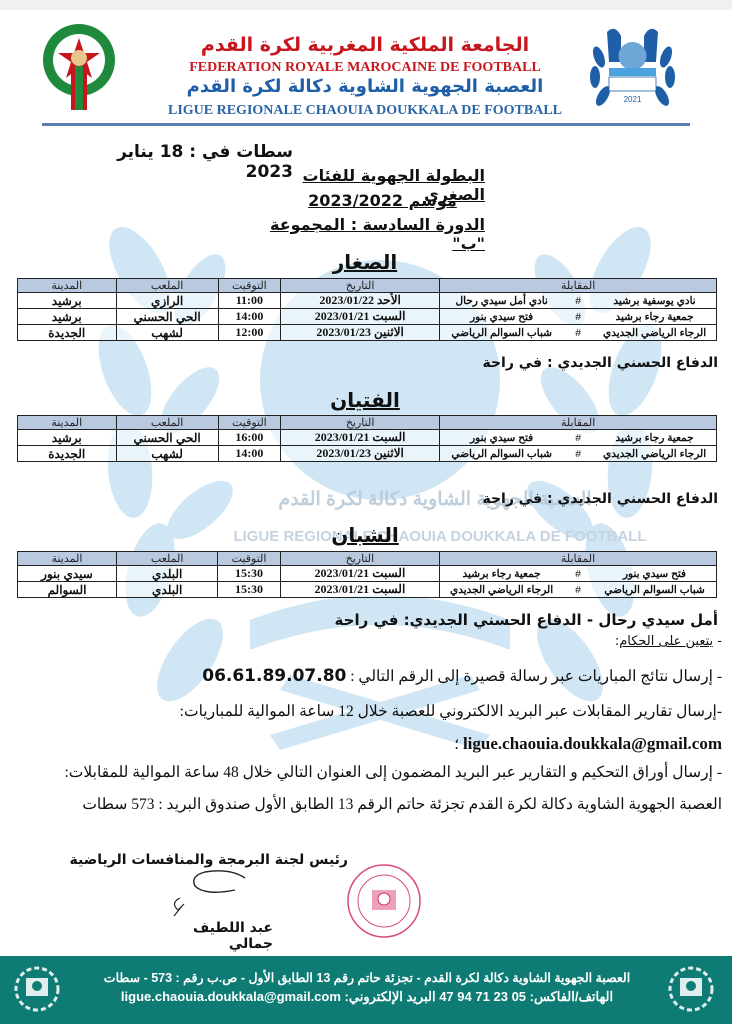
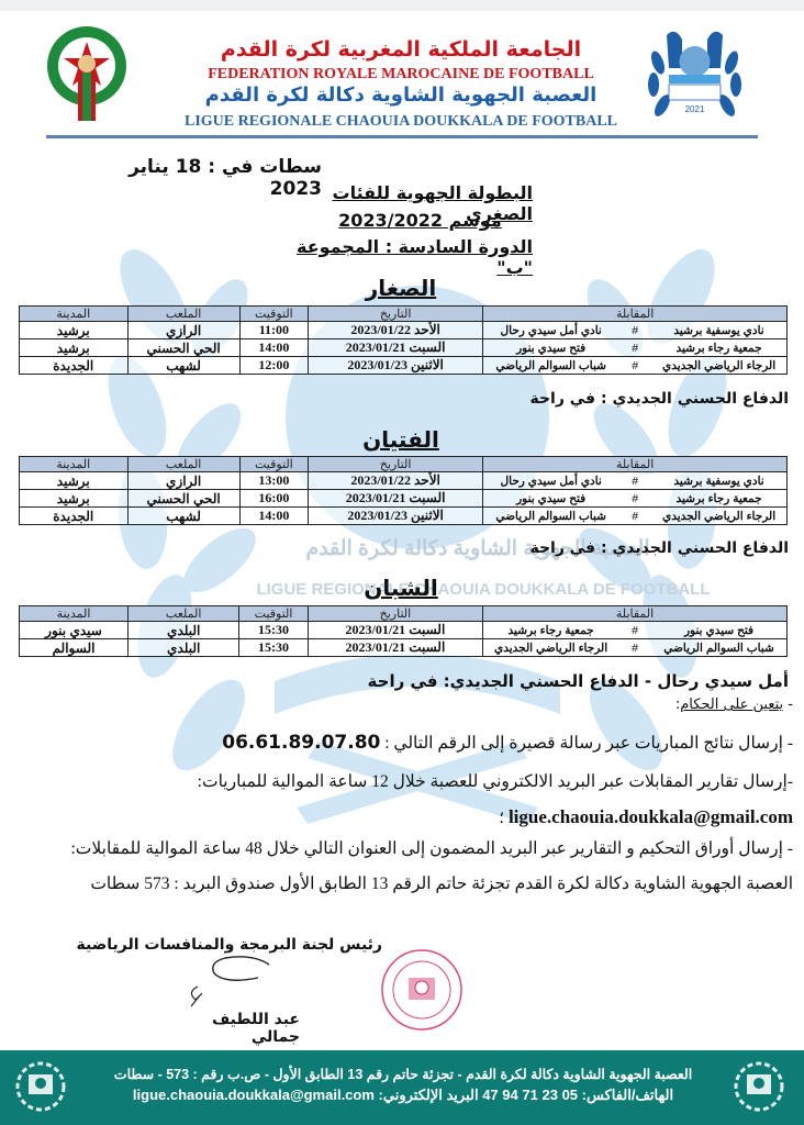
  العصبة الجهوية الشاوية دكالة لكرة القدم
  LIGUE REGIONALE CHAOUIA DOUKKALA DE FOOTBALL
  2021
  الجامعة الملكية المغربية لكرة القدم
  FEDERATION ROYALE MAROCAINE DE FOOTBALL
  العصبة الجهوية الشاوية دكالة لكرة القدم
  LIGUE REGIONALE CHAOUIA DOUKKALA DE FOOTBALL
  سطات في : 18 يناير 2023
  البطولة الجهوية للفئات الصغرى
  موسم 2023/2022
  الدورة السادسة : المجموعة "ب"
  الصغار
  المقابلة	التاريخ	التوقيت	الملعب	المدينة
  نادي يوسفية برشيد#نادي أمل سيدي رحال	الأحد 2023/01/22	11:00	الرازي	برشيد
  جمعية رجاء برشيد#فتح سيدي بنور	السبت 2023/01/21	14:00	الحي الحسني	برشيد
  الرجاء الرياضي الجديدي#شباب السوالم الرياضي	الاثنين 2023/01/23	12:00	لشهب	الجديدة
  الدفاع الحسني الجديدي : في راحة
  الفتيان
  المقابلة	التاريخ	التوقيت	الملعب	المدينة
+ نادي يوسفية برشيد#نادي أمل سيدي رحال	الأحد 2023/01/22	13:00	الرازي	برشيد
  جمعية رجاء برشيد#فتح سيدي بنور	السبت 2023/01/21	16:00	الحي الحسني	برشيد
  الرجاء الرياضي الجديدي#شباب السوالم الرياضي	الاثنين 2023/01/23	14:00	لشهب	الجديدة
  الدفاع الحسني الجديدي : في راحة
  الشبان
  المقابلة	التاريخ	التوقيت	الملعب	المدينة
  فتح سيدي بنور#جمعية رجاء برشيد	السبت 2023/01/21	15:30	البلدي	سيدي بنور
  شباب السوالم الرياضي#الرجاء الرياضي الجديدي	السبت 2023/01/21	15:30	البلدي	السوالم
  أمل سيدي رحال - الدفاع الحسني الجديدي: في راحة
  - يتعين على الحكام:
  - إرسال نتائج المباريات عبر رسالة قصيرة إلى الرقم التالي : 06.61.89.07.80
  -إرسال تقارير المقابلات عبر البريد الالكتروني للعصبة خلال 12 ساعة الموالية للمباريات:
  ligue.chaouia.doukkala@gmail.com ؛
  - إرسال أوراق التحكيم و التقارير عبر البريد المضمون إلى العنوان التالي خلال 48 ساعة الموالية للمقابلات:
  العصبة الجهوية الشاوية دكالة لكرة القدم تجزئة حاتم الرقم 13 الطابق الأول صندوق البريد : 573 سطات
  رئيس لجنة البرمجة والمنافسات الرياضية
  عبد اللطيف جمالي
  العصبة الجهوية الشاوية دكالة لكرة القدم - تجزئة حاتم رقم 13 الطابق الأول - ص.ب رقم : 573 - سطات
  الهاتف/الفاكس: 05 23 71 94 47 البريد الإلكتروني: ligue.chaouia.doukkala@gmail.com
